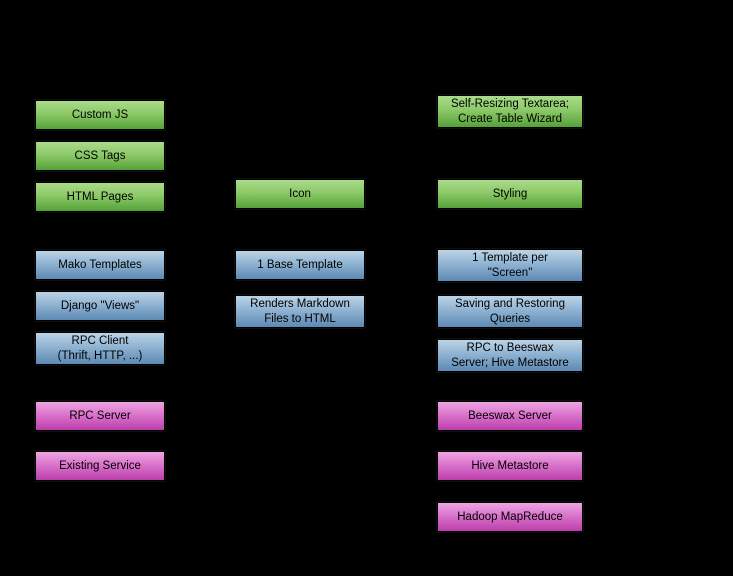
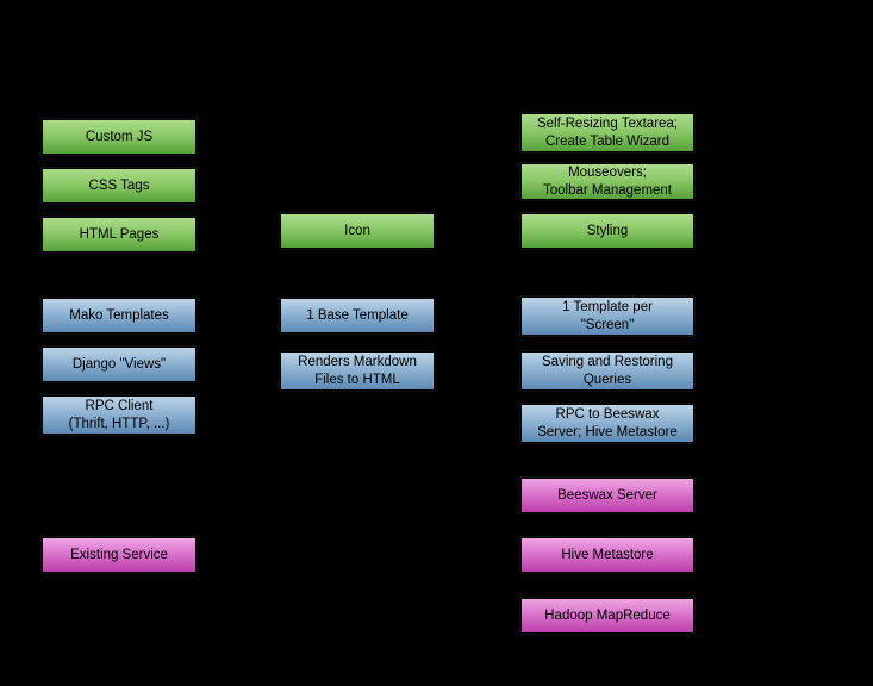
  Custom JS
  CSS Tags
  HTML Pages
  Mako Templates
  Django "Views"
  RPC Client
  (Thrift, HTTP, ...)
- RPC Server
  Existing Service
  Icon
  1 Base Template
  Renders Markdown
  Files to HTML
  Self-Resizing Textarea;
  Create Table Wizard
+ Mouseovers;
+ Toolbar Management
  Styling
  1 Template per
  "Screen"
  Saving and Restoring
  Queries
  RPC to Beeswax
  Server; Hive Metastore
  Beeswax Server
  Hive Metastore
  Hadoop MapReduce
